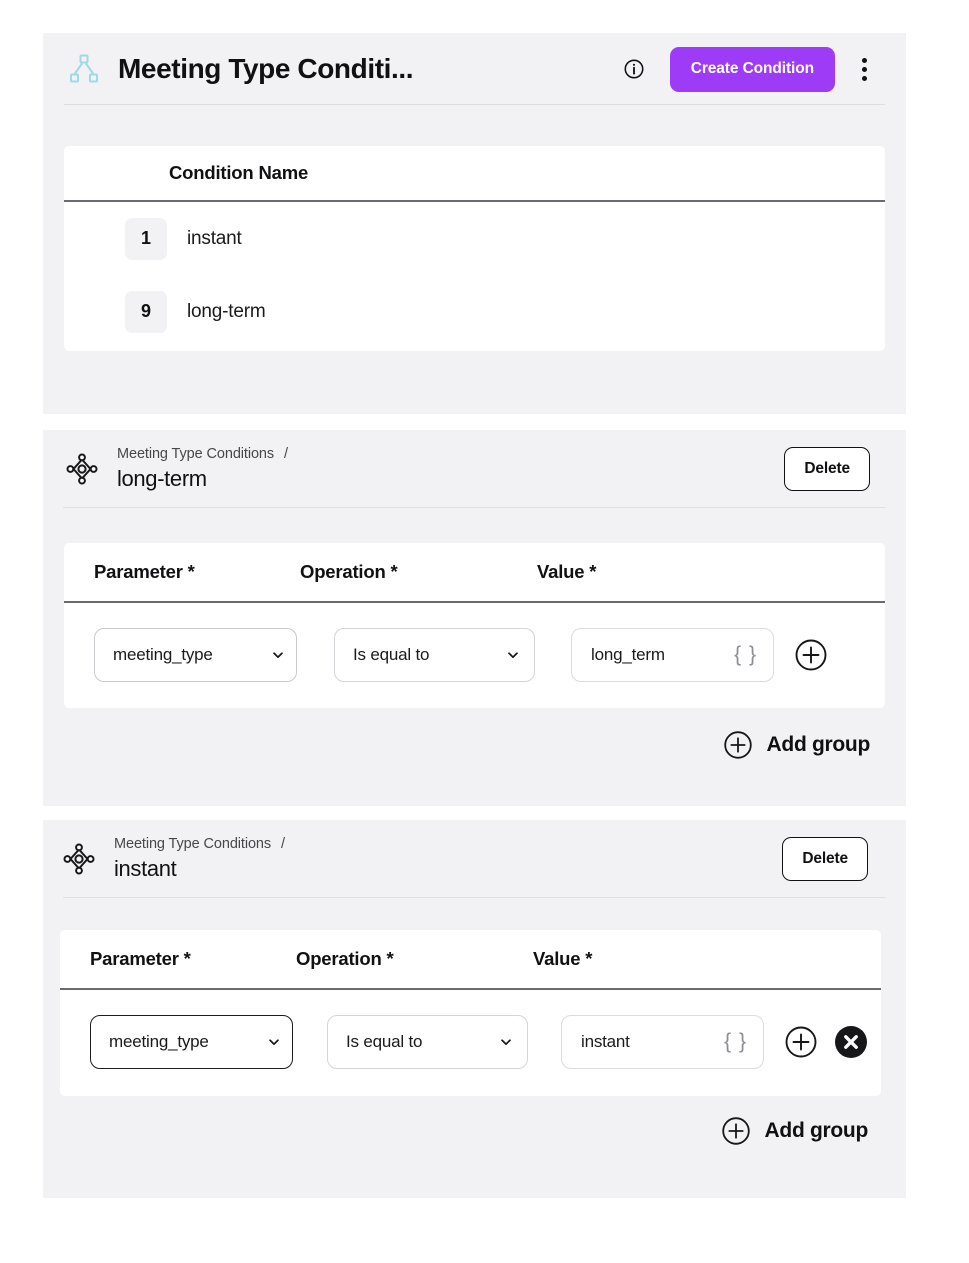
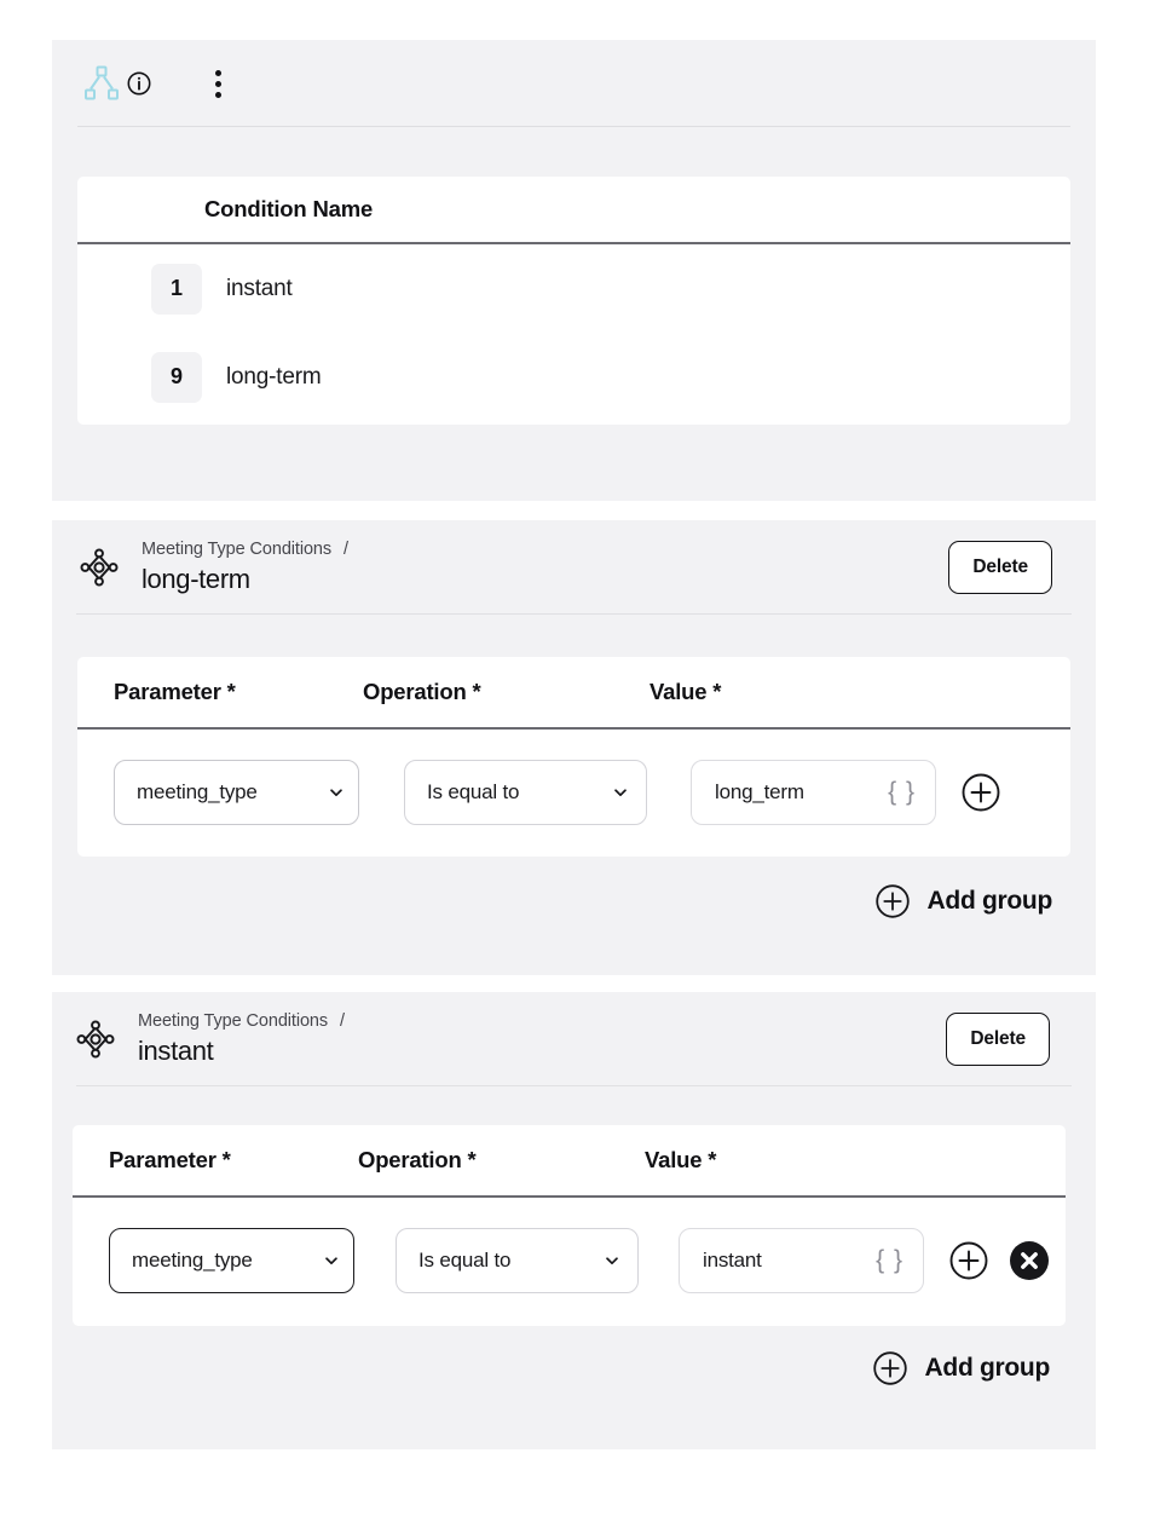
- Meeting Type Conditi...
- Create Condition
  Condition Name
  1
  instant
  9
  long-term
  Meeting Type Conditions /
  long-term
  Delete
  Parameter *
  Operation *
  Value *
  meeting_type
  Is equal to
  long_term
  { }
  Add group
  Meeting Type Conditions /
  instant
  Delete
  Parameter *
  Operation *
  Value *
  meeting_type
  Is equal to
  instant
  { }
  Add group
